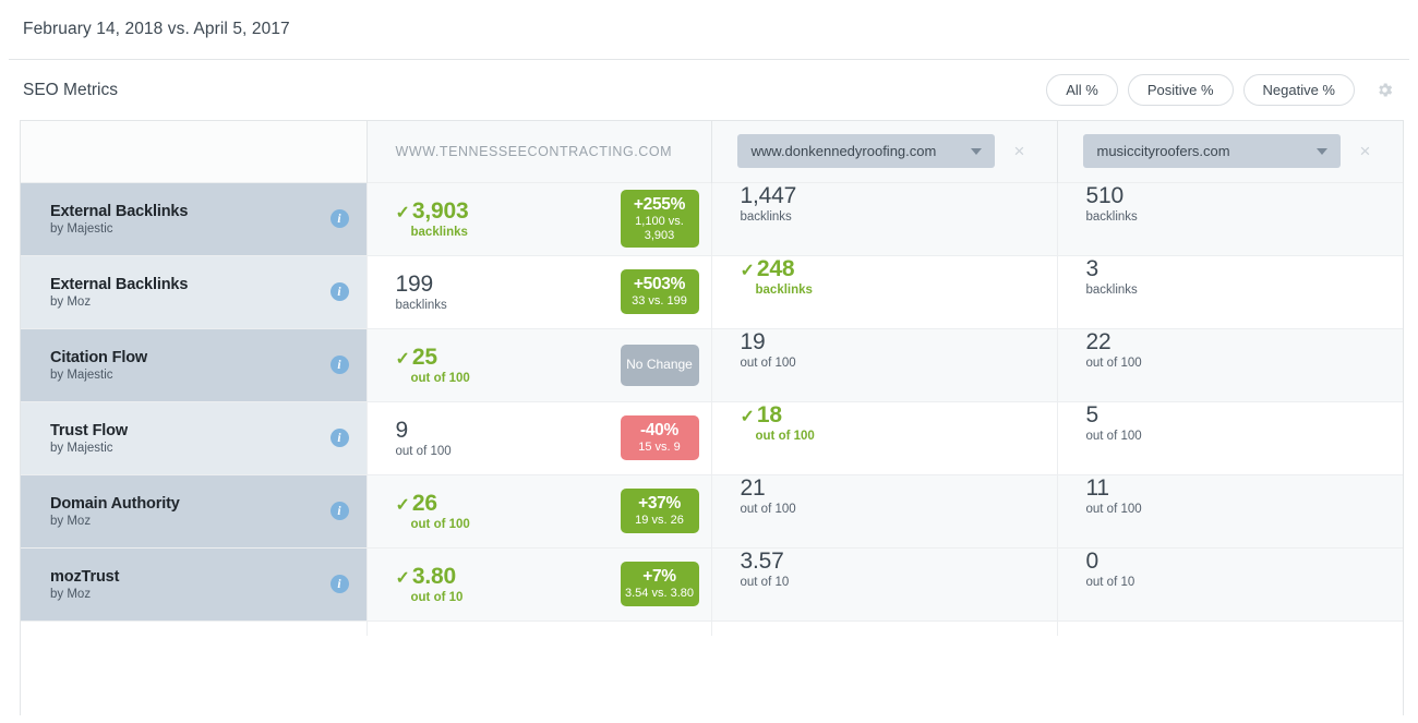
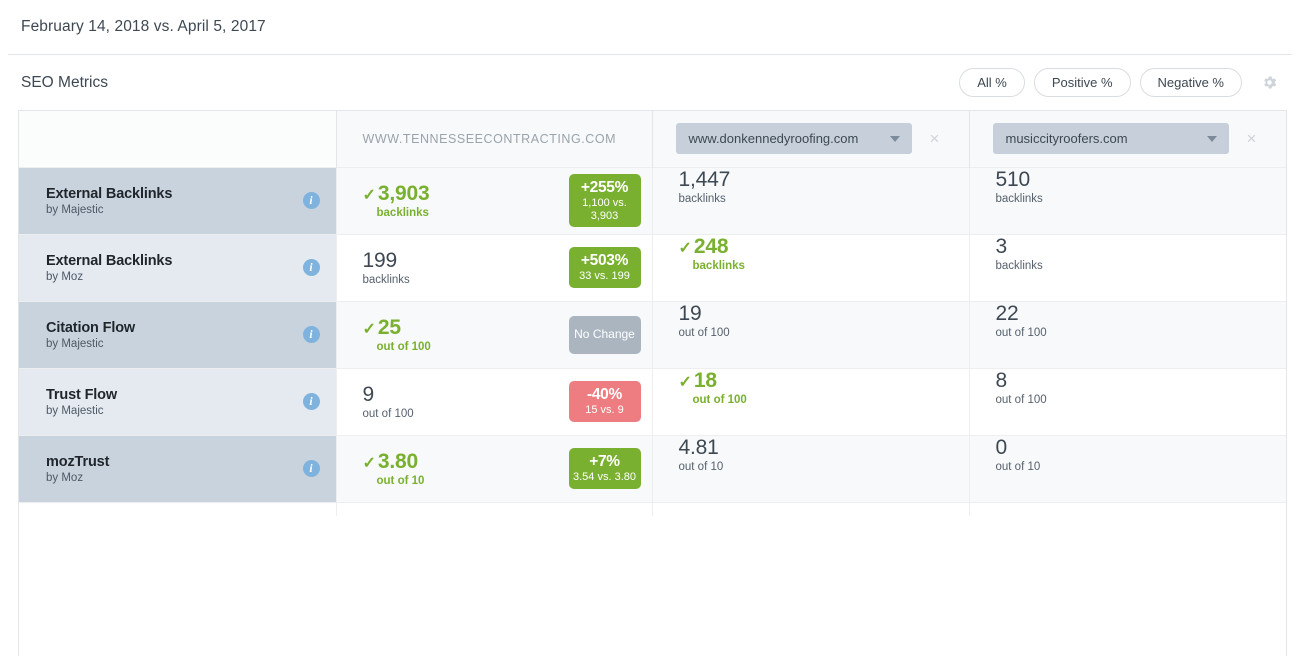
  February 14, 2018 vs. April 5, 2017
  SEO Metrics
  All %
  Positive %
  Negative %
  	WWW.TENNESSEECONTRACTING.COM	www.donkennedyroofing.com ×	musiccityroofers.com ×
  External Backlinksby Majestici	✓3,903backlinks+255%1,100 vs. 3,903	1,447backlinks	510backlinks
  External Backlinksby Mozi	199backlinks+503%33 vs. 199	✓248backlinks	3backlinks
  Citation Flowby Majestici	✓25out of 100No Change	19out of 100	22out of 100
- Trust Flowby Majestici	9out of 100-40%15 vs. 9	✓18out of 100	5out of 100
+ Trust Flowby Majestici	9out of 100-40%15 vs. 9	✓18out of 100	8out of 100
- Domain Authorityby Mozi	✓26out of 100+37%19 vs. 26	21out of 100	11out of 100
- mozTrustby Mozi	✓3.80out of 10+7%3.54 vs. 3.80	3.57out of 10	0out of 10
+ mozTrustby Mozi	✓3.80out of 10+7%3.54 vs. 3.80	4.81out of 10	0out of 10
